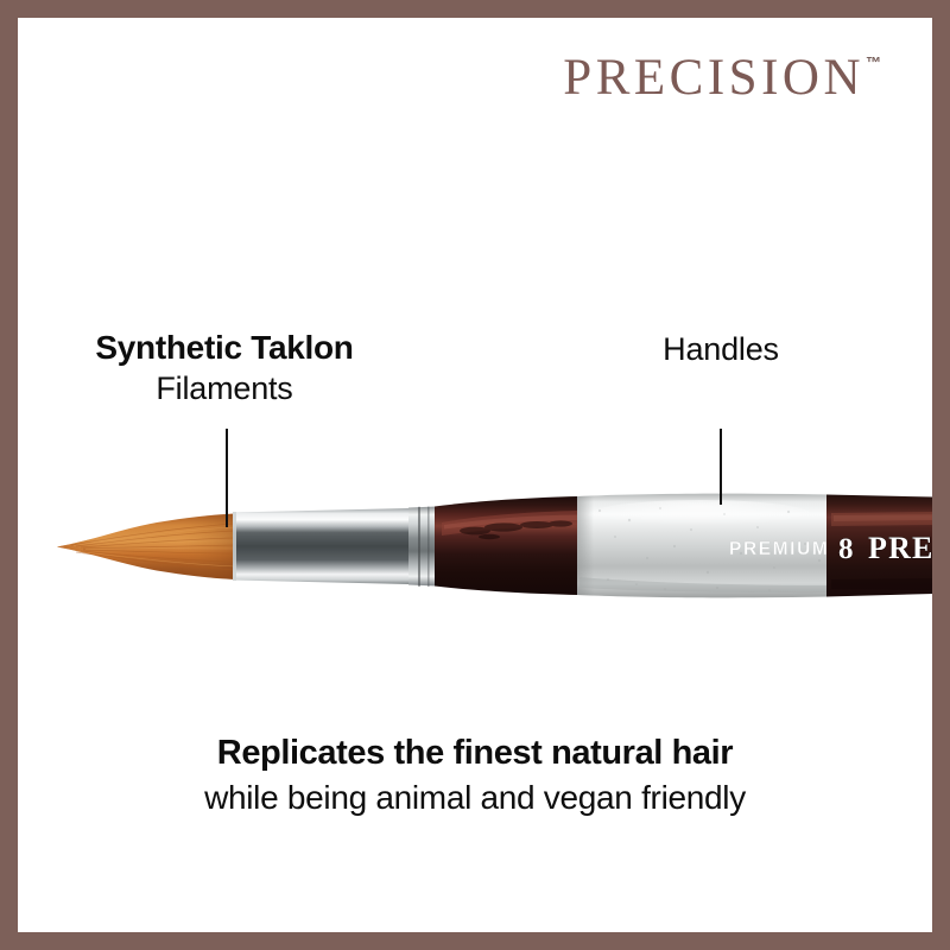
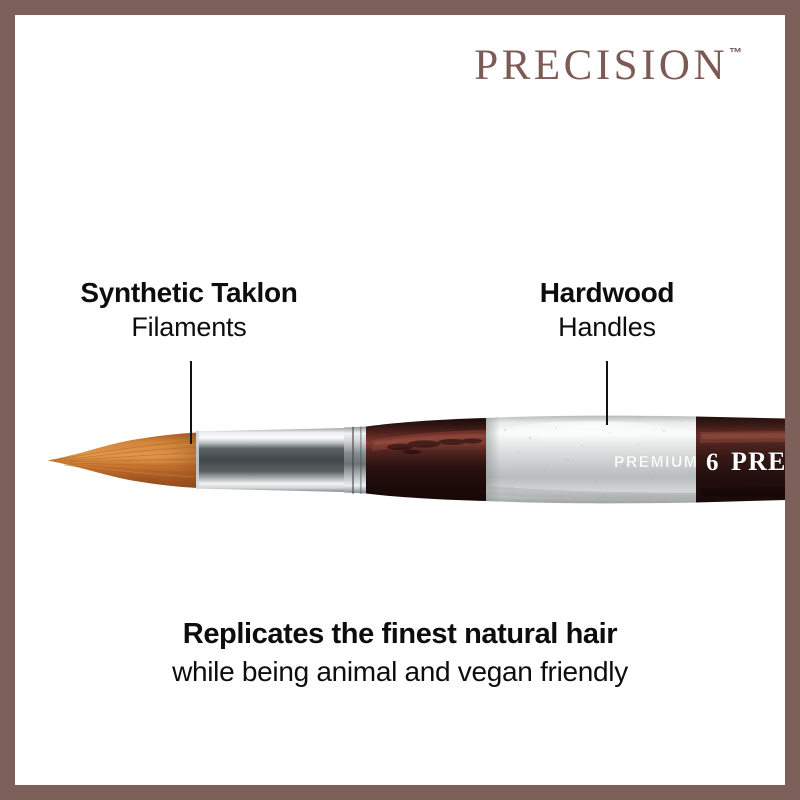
  PREMIUM
- 8
+ 6
  Synthetic Taklon
  Filaments
+ Hardwood
  Handles
  PRECISION
  ™
  Replicates the finest natural hair
  while being animal and vegan friendly
